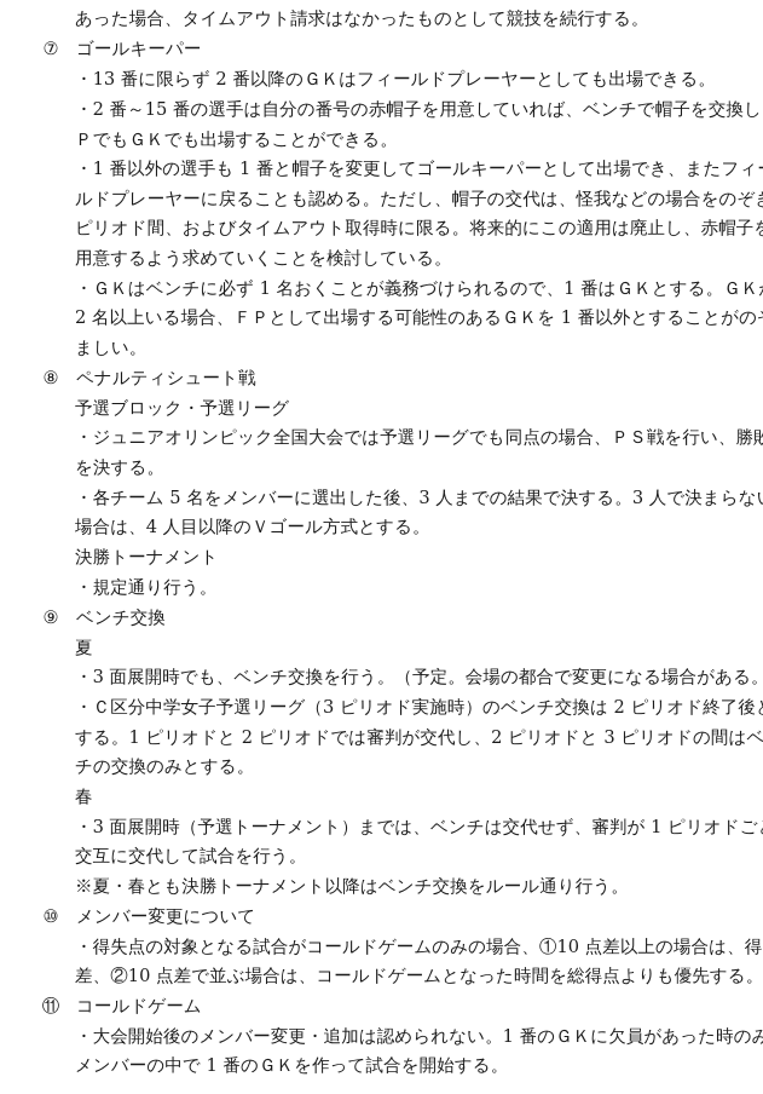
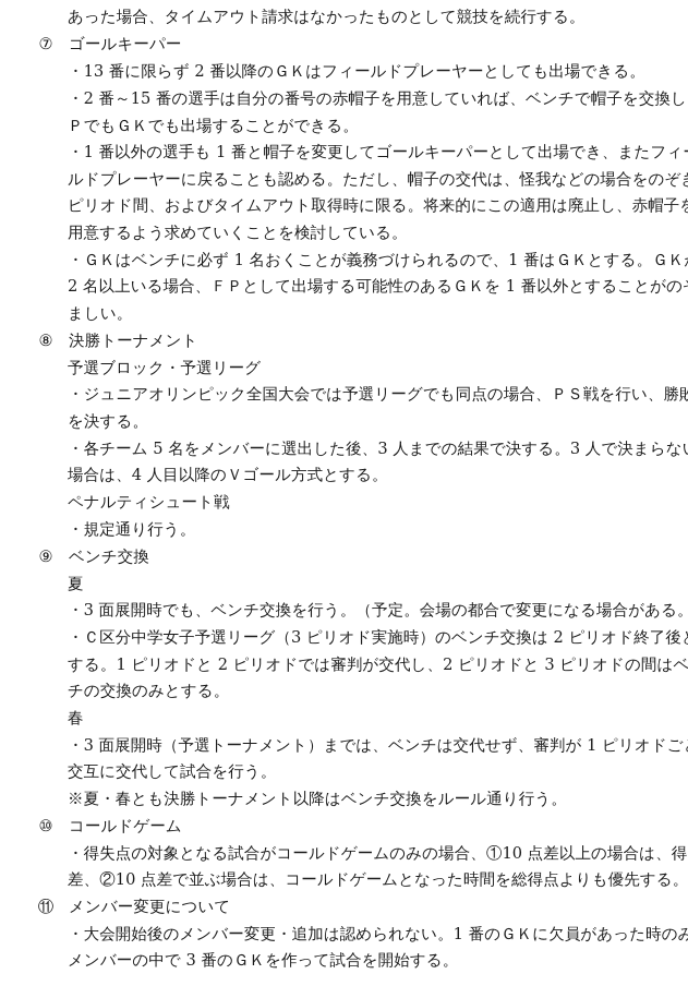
  あった場合、タイムアウト請求はなかったものとして競技を続行する。
  ⑦
  ゴールキーパー
  ・13 番に限らず 2 番以降のＧＫはフィールドプレーヤーとしても出場できる。
  ・2 番～15 番の選手は自分の番号の赤帽子を用意していれば、ベンチで帽子を交換し
  ＰでもＧＫでも出場することができる。
  ・1 番以外の選手も 1 番と帽子を変更してゴールキーパーとして出場でき、またフィ
  ルドプレーヤーに戻ることも認める。ただし、帽子の交代は、怪我などの場合をのぞ
  ピリオド間、およびタイムアウト取得時に限る。将来的にこの適用は廃止し、赤帽子
  用意するよう求めていくことを検討している。
  ・ＧＫはベンチに必ず 1 名おくことが義務づけられるので、1 番はＧＫとする。ＧＫ
  2 名以上いる場合、ＦＰとして出場する可能性のあるＧＫを 1 番以外とすることがの
  ましい。
  ⑧
- ペナルティシュート戦
+ 決勝トーナメント
  予選ブロック・予選リーグ
  ・ジュニアオリンピック全国大会では予選リーグでも同点の場合、ＰＳ戦を行い、勝敗
  を決する。
  ・各チーム 5 名をメンバーに選出した後、3 人までの結果で決する。3 人で決まらな
  場合は、4 人目以降のＶゴール方式とする。
- 決勝トーナメント
+ ペナルティシュート戦
  ・規定通り行う。
  ⑨
  ベンチ交換
  夏
  ・3 面展開時でも、ベンチ交換を行う。（予定。会場の都合で変更になる場合がある。
  ・Ｃ区分中学女子予選リーグ（3 ピリオド実施時）のベンチ交換は 2 ピリオド終了後
  する。1 ピリオドと 2 ピリオドでは審判が交代し、2 ピリオドと 3 ピリオドの間はベ
  チの交換のみとする。
  春
  ・3 面展開時（予選トーナメント）までは、ベンチは交代せず、審判が 1 ピリオドご
  交互に交代して試合を行う。
  ※夏・春とも決勝トーナメント以降はベンチ交換をルール通り行う。
  ⑩
- メンバー変更について
+ コールドゲーム
  ・得失点の対象となる試合がコールドゲームのみの場合、①10 点差以上の場合は、得
  差、②10 点差で並ぶ場合は、コールドゲームとなった時間を総得点よりも優先する。
  ⑪
- コールドゲーム
+ メンバー変更について
  ・大会開始後のメンバー変更・追加は認められない。1 番のＧＫに欠員があった時のみ
- メンバーの中で 1 番のＧＫを作って試合を開始する。
+ メンバーの中で 3 番のＧＫを作って試合を開始する。
